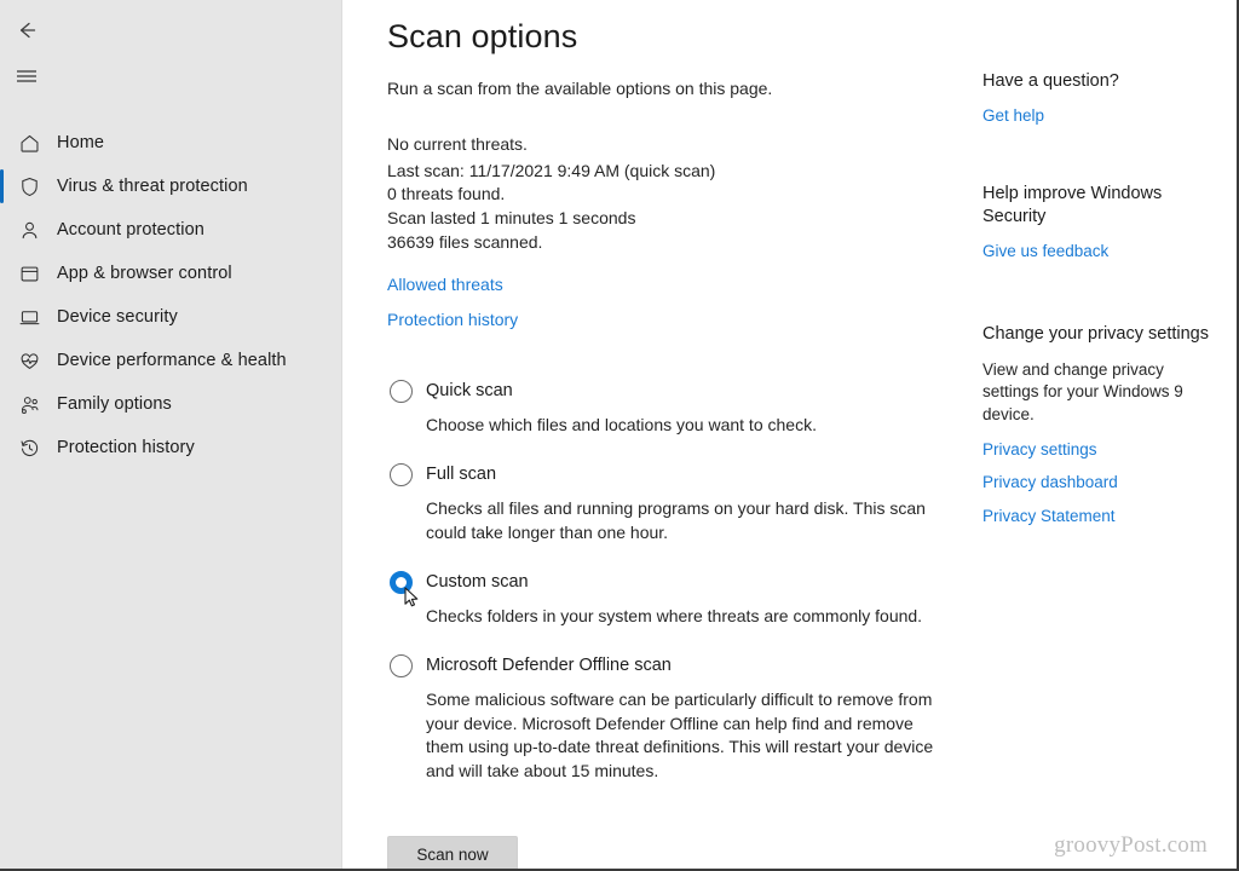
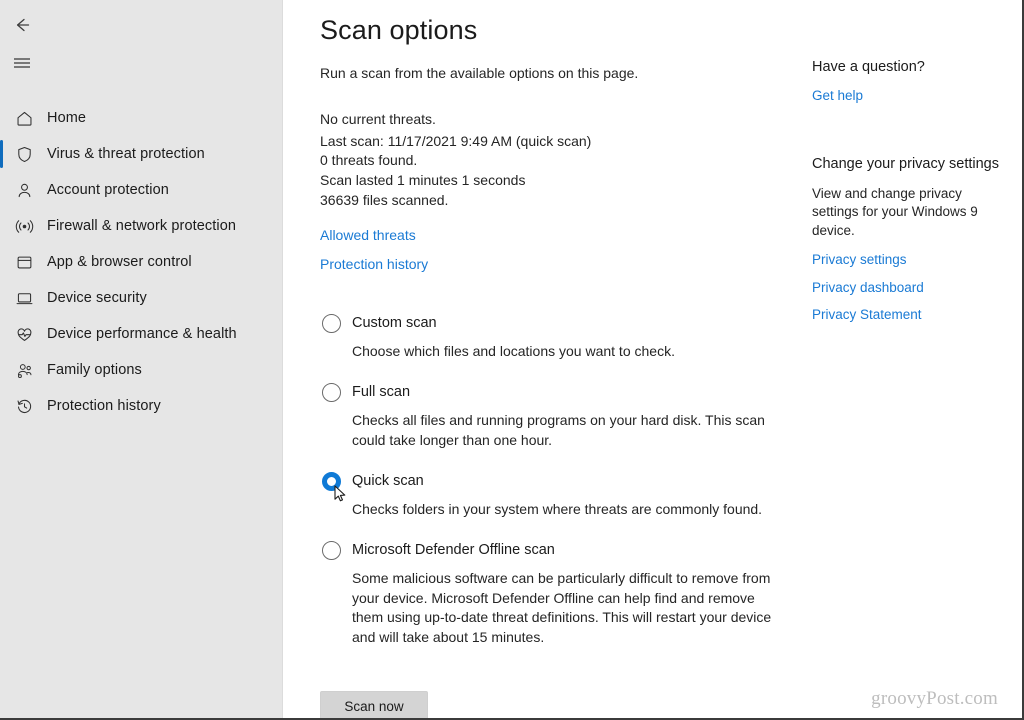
  Home
  Virus & threat protection
  Account protection
+ Firewall & network protection
  App & browser control
  Device security
  Device performance & health
  Family options
  Protection history
  Scan options
  Run a scan from the available options on this page.
  No current threats.
  Last scan: 11/17/2021 9:49 AM (quick scan)
  0 threats found.
  Scan lasted 1 minutes 1 seconds
  36639 files scanned.
  Allowed threats
  Protection history
- Quick scan
+ Custom scan
  Choose which files and locations you want to check.
  Full scan
  Checks all files and running programs on your hard disk. This scan could take longer than one hour.
- Custom scan
+ Quick scan
  Checks folders in your system where threats are commonly found.
  Microsoft Defender Offline scan
  Some malicious software can be particularly difficult to remove from your device. Microsoft Defender Offline can help find and remove them using up-to-date threat definitions. This will restart your device and will take about 15 minutes.
  Scan now
  Have a question?
  Get help
- Help improve Windows Security
- Give us feedback
  Change your privacy settings
  View and change privacy settings for your Windows 9 device.
  Privacy settings
  Privacy dashboard
  Privacy Statement
  groovyPost.com
